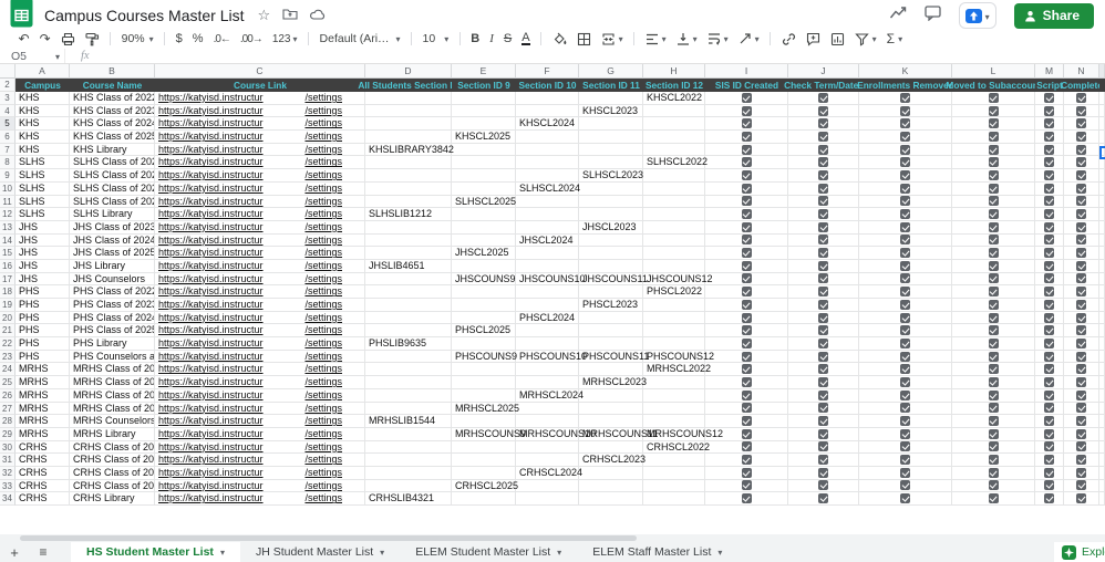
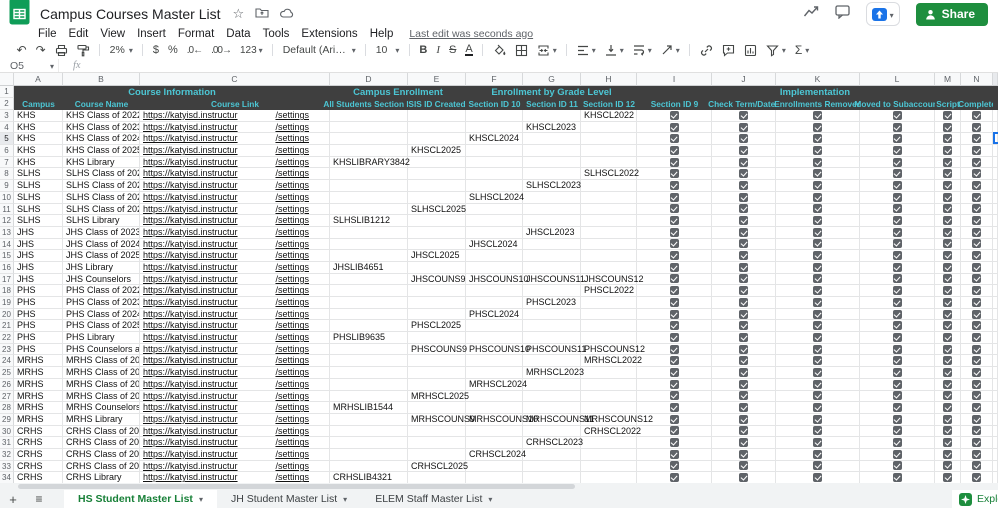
  Campus Courses Master List
  Share
+ File Edit View Insert Format Data Tools Extensions Help
+ Last edit was seconds ago
- 90%
+ 2%
  Default (Ari…
  10
  O5
  fx
  A
  B
  C
  D
  E
  F
  G
  H
  I
  J
  K
  L
  M
  N
+ 1
+ Course Information
+ Campus Enrollment
+ Enrollment by Grade Level
+ Implementation
  2
  Campus
  Course Name
  Course Link
  All Students Section
- Section ID 9
+ SIS ID Created
  Section ID 10
  Section ID 11
  Section ID 12
- SIS ID Created
+ Section ID 9
  Check Term/Date
  Enrollments Remove
  Moved to Subaccou
  Script
  Complet
  3
  KHS
  KHS Class of 2022
  https://katyisd.instructur
  /settings
  KHSCL2022
  4
  KHS
  KHS Class of 2023
  https://katyisd.instructur
  /settings
  KHSCL2023
  5
  KHS
  KHS Class of 2024
  https://katyisd.instructur
  /settings
  KHSCL2024
  6
  KHS
  KHS Class of 2025
  https://katyisd.instructur
  /settings
  KHSCL2025
  7
  KHS
  KHS Library
  https://katyisd.instructur
  /settings
  KHSLIBRARY3842
  8
  SLHS
  SLHS Class of 202
  https://katyisd.instructur
  /settings
  SLHSCL2022
  9
  SLHS
  SLHS Class of 202
  https://katyisd.instructur
  /settings
  SLHSCL2023
  10
  SLHS
  SLHS Class of 202
  https://katyisd.instructur
  /settings
  SLHSCL2024
  11
  SLHS
  SLHS Class of 202
  https://katyisd.instructur
  /settings
  SLHSCL2025
  12
  SLHS
  SLHS Library
  https://katyisd.instructur
  /settings
  SLHSLIB1212
  13
  JHS
  JHS Class of 2023
  https://katyisd.instructur
  /settings
  JHSCL2023
  14
  JHS
  JHS Class of 2024
  https://katyisd.instructur
  /settings
  JHSCL2024
  15
  JHS
  JHS Class of 2025
  https://katyisd.instructur
  /settings
  JHSCL2025
  16
  JHS
  JHS Library
  https://katyisd.instructur
  /settings
  JHSLIB4651
  17
  JHS
  JHS Counselors
  https://katyisd.instructur
  /settings
  JHSCOUNS9
  JHSCOUNS10
  JHSCOUNS11
  JHSCOUNS1
  18
  PHS
  PHS Class of 2022
  https://katyisd.instructur
  /settings
  PHSCL2022
  19
  PHS
  PHS Class of 2023
  https://katyisd.instructur
  /settings
  PHSCL2023
  20
  PHS
  PHS Class of 2024
  https://katyisd.instructur
  /settings
  PHSCL2024
  21
  PHS
  PHS Class of 2025
  https://katyisd.instructur
  /settings
  PHSCL2025
  22
  PHS
  PHS Library
  https://katyisd.instructur
  /settings
  PHSLIB9635
  23
  PHS
  PHS Counselors a
  https://katyisd.instructur
  /settings
  PHSCOUNS9
  PHSCOUNS1
  PHSCOUNS11
  PHSCOUNS1
  24
  MRHS
  MRHS Class of 20
  https://katyisd.instructur
  /settings
  MRHSCL2022
  25
  MRHS
  MRHS Class of 20
  https://katyisd.instructur
  /settings
  MRHSCL2023
  26
  MRHS
  MRHS Class of 20
  https://katyisd.instructur
  /settings
  MRHSCL2024
  27
  MRHS
  MRHS Class of 20
  https://katyisd.instructur
  /settings
  MRHSCL2025
  28
  MRHS
  MRHS Counselors
  https://katyisd.instructur
  /settings
  MRHSLIB1544
  29
  MRHS
  MRHS Library
  https://katyisd.instructur
  /settings
  MRHSCOUNS
  MRHSCOUNS
  MRHSCOUNS
  MRHSCOUNS
  30
  CRHS
  CRHS Class of 20
  https://katyisd.instructur
  /settings
  CRHSCL2022
  31
  CRHS
  CRHS Class of 20
  https://katyisd.instructur
  /settings
  CRHSCL2023
  32
  CRHS
  CRHS Class of 20
  https://katyisd.instructur
  /settings
  CRHSCL2024
  33
  CRHS
  CRHS Class of 20
  https://katyisd.instructur
  /settings
  CRHSCL2025
  34
  CRHS
  CRHS Library
  https://katyisd.instructur
  /settings
  CRHSLIB4321
  HS Student Master List
  JH Student Master List
- ELEM Student Master List
  ELEM Staff Master List
